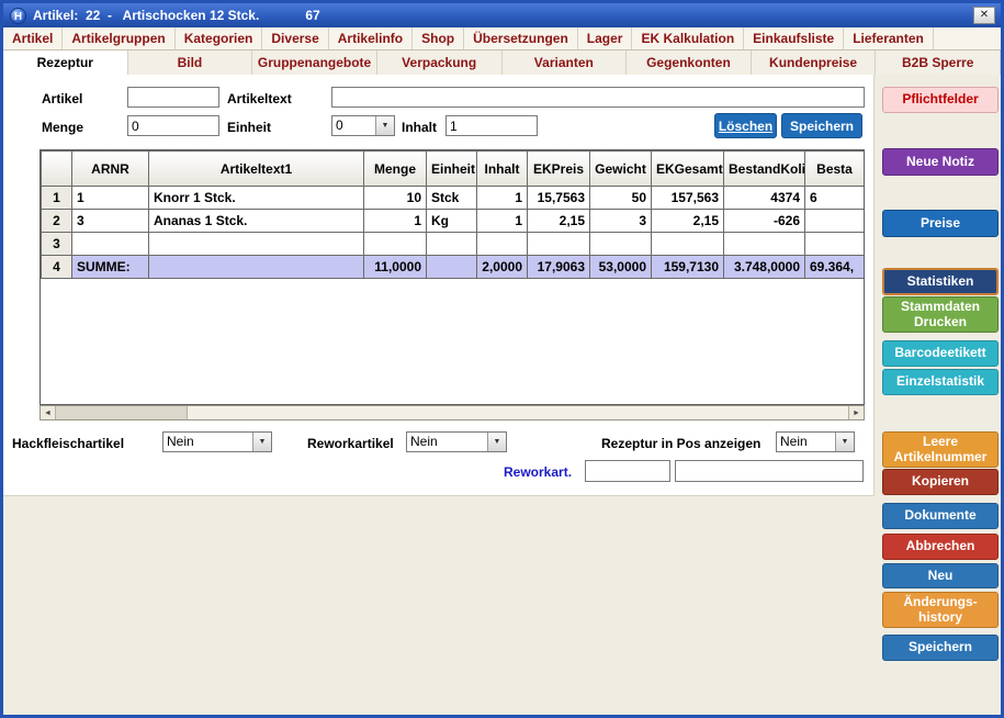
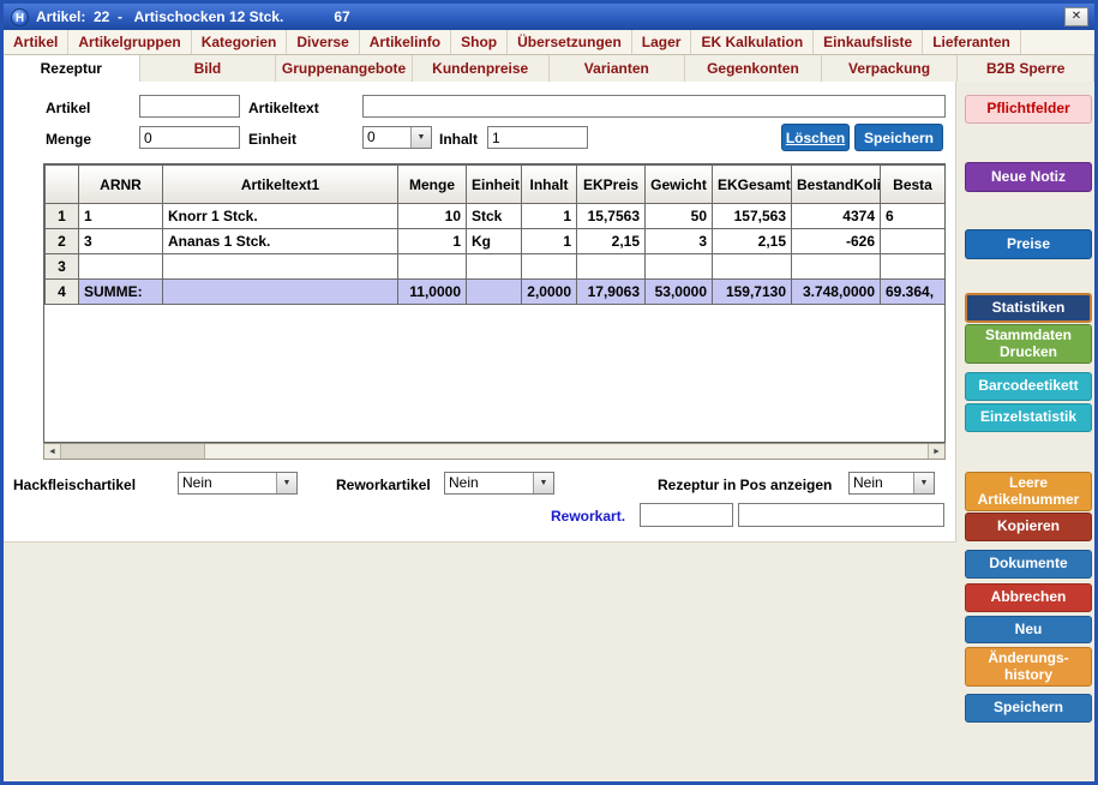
  H
  Artikel: 22 - Artischocken 12 Stck.
  67
  ✕
  Artikel
  Artikelgruppen
  Kategorien
  Diverse
  Artikelinfo
  Shop
  Übersetzungen
  Lager
  EK Kalkulation
  Einkaufsliste
  Lieferanten
  Rezeptur
  Bild
  Gruppenangebote
- Verpackung
+ Kundenpreise
  Varianten
  Gegenkonten
- Kundenpreise
+ Verpackung
  B2B Sperre
  Artikel
  Artikeltext
  Menge
  0
  Einheit
  0
  Inhalt
  1
  Löschen
  Speichern
  	ARNR	Artikeltext1	Menge	Einheit	Inhalt	EKPreis	Gewicht	EKGesamt	BestandKoli	Besta
  1	1	Knorr 1 Stck.	10	Stck	1	15,7563	50	157,563	4374	6
  2	3	Ananas 1 Stck.	1	Kg	1	2,15	3	2,15	-626
  3
  4	SUMME:		11,0000		2,0000	17,9063	53,0000	159,7130	3.748,0000	69.364,
  Hackfleischartikel
  Nein
  Reworkartikel
  Nein
  Rezeptur in Pos anzeigen
  Nein
  Reworkart.
  Pflichtfelder
  Neue Notiz
  Preise
  Statistiken
  Stammdaten Drucken
  Barcodeetikett
  Einzelstatistik
  Leere Artikelnummer
  Kopieren
  Dokumente
  Abbrechen
  Neu
  Änderungs-history
  Speichern
